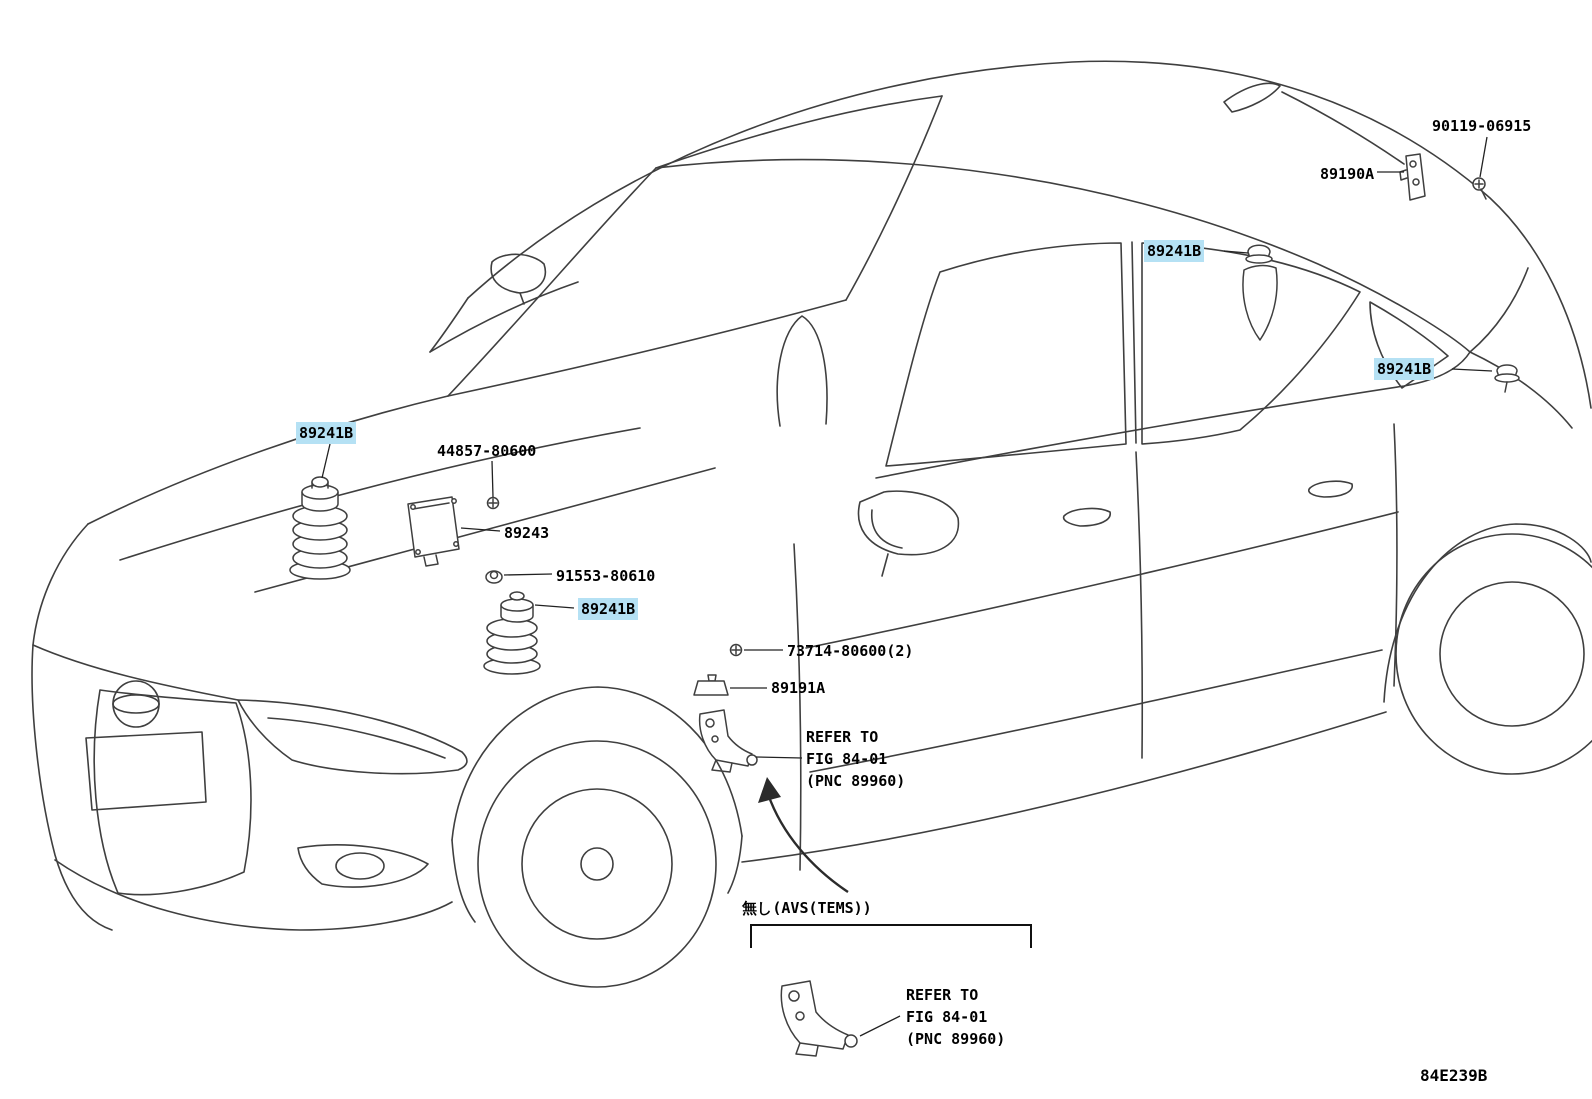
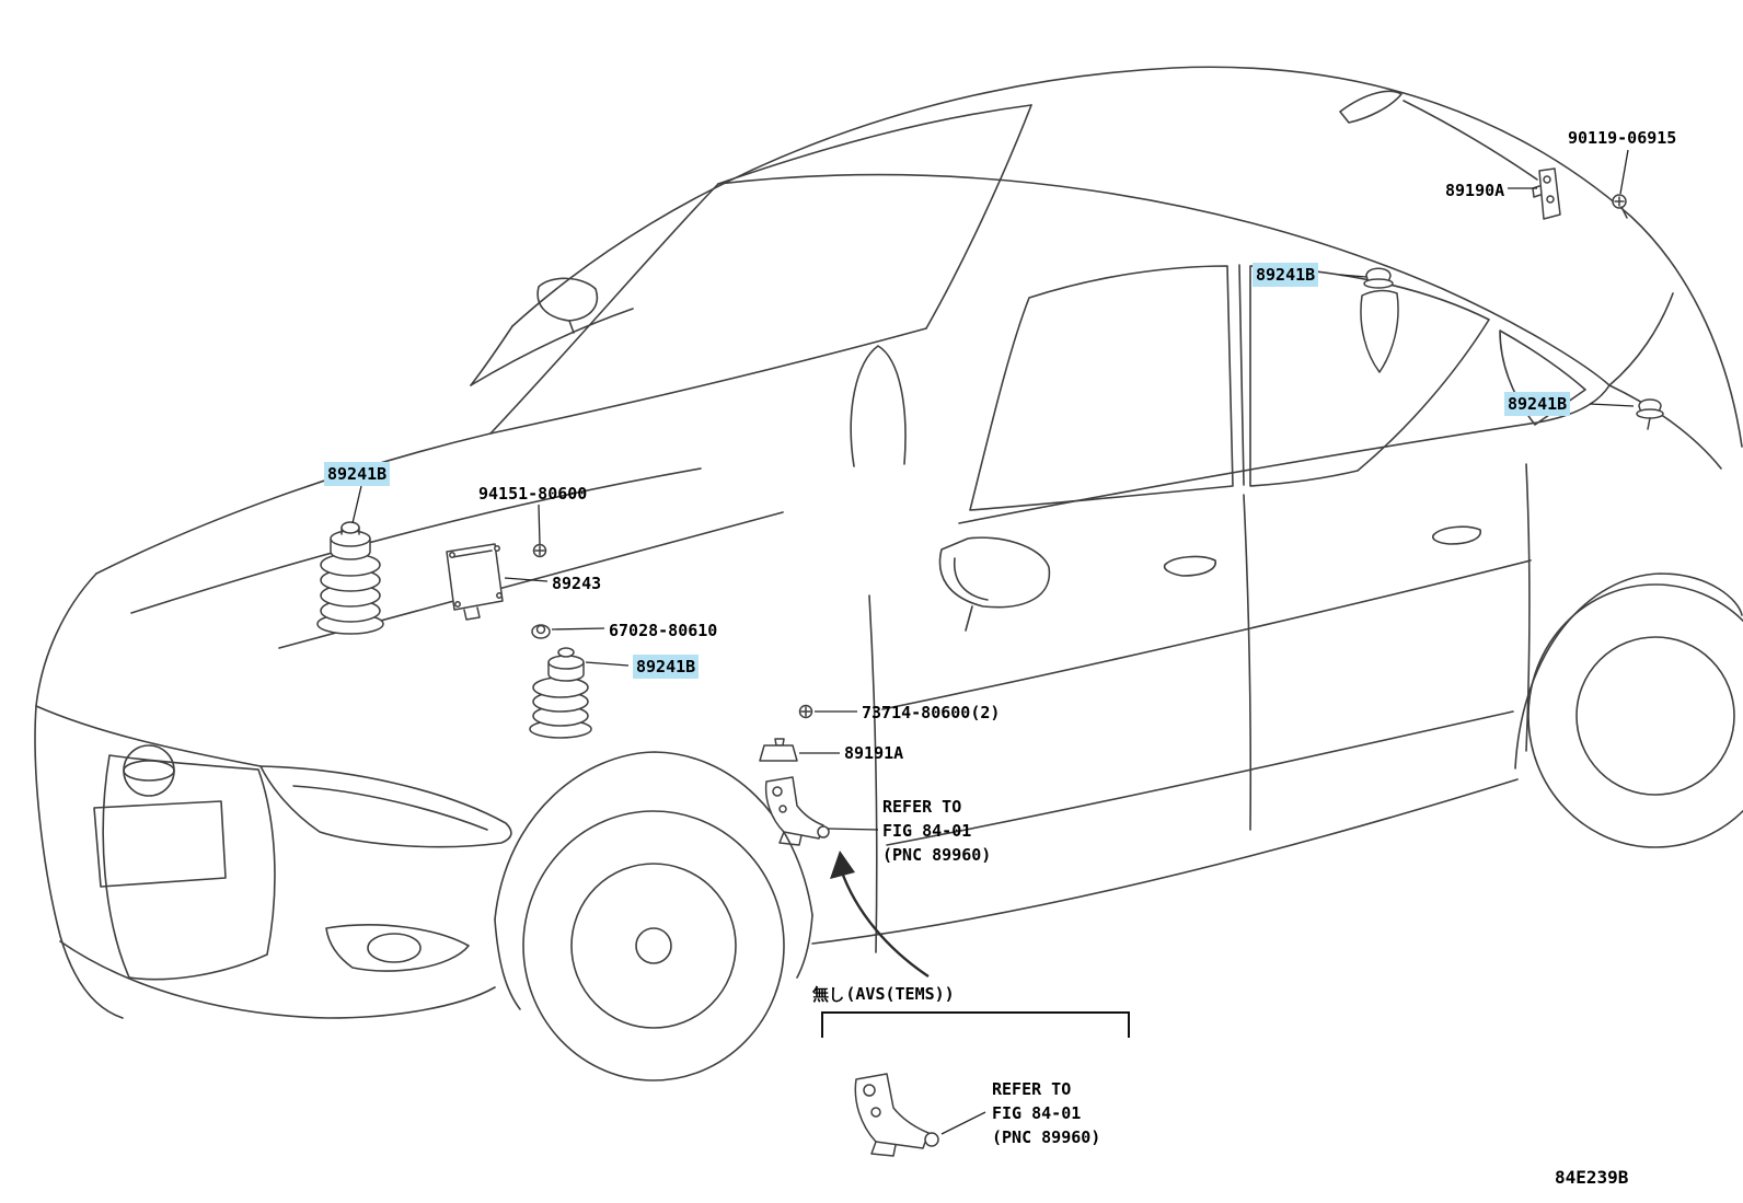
  90119-06915
  89190A
  89241B
  89241B
  89241B
  89241B
- 44857-80600
+ 94151-80600
  89243
- 91553-80610
+ 67028-80610
  73714-80600(2)
  89191A
  REFER TO
  FIG 84-01
  (PNC 89960)
  REFER TO
  FIG 84-01
  (PNC 89960)
  無し(AVS(TEMS))
  84E239B
